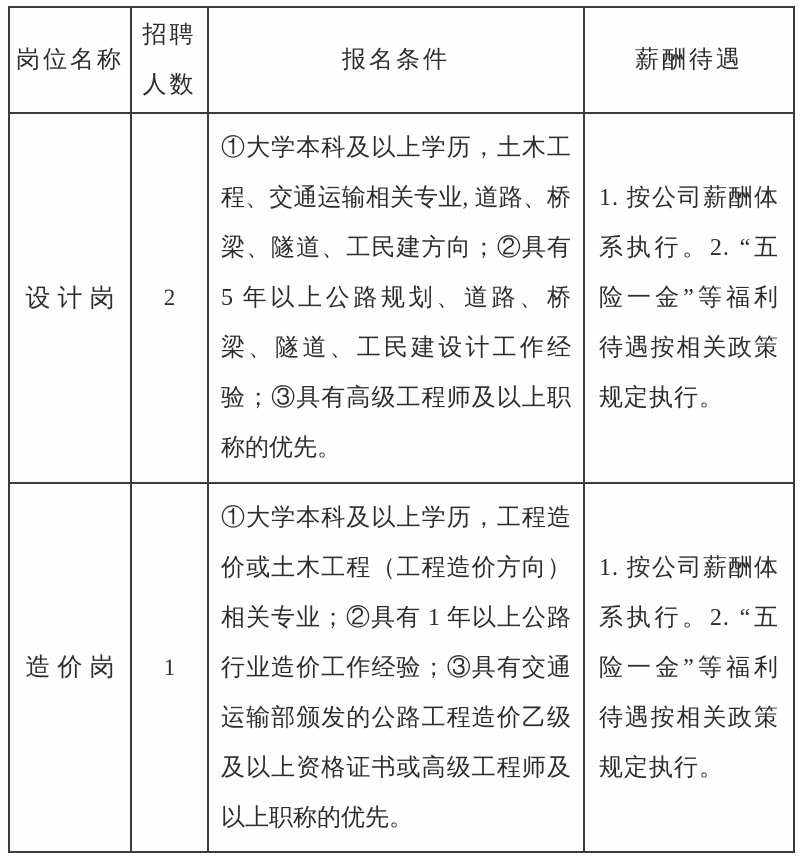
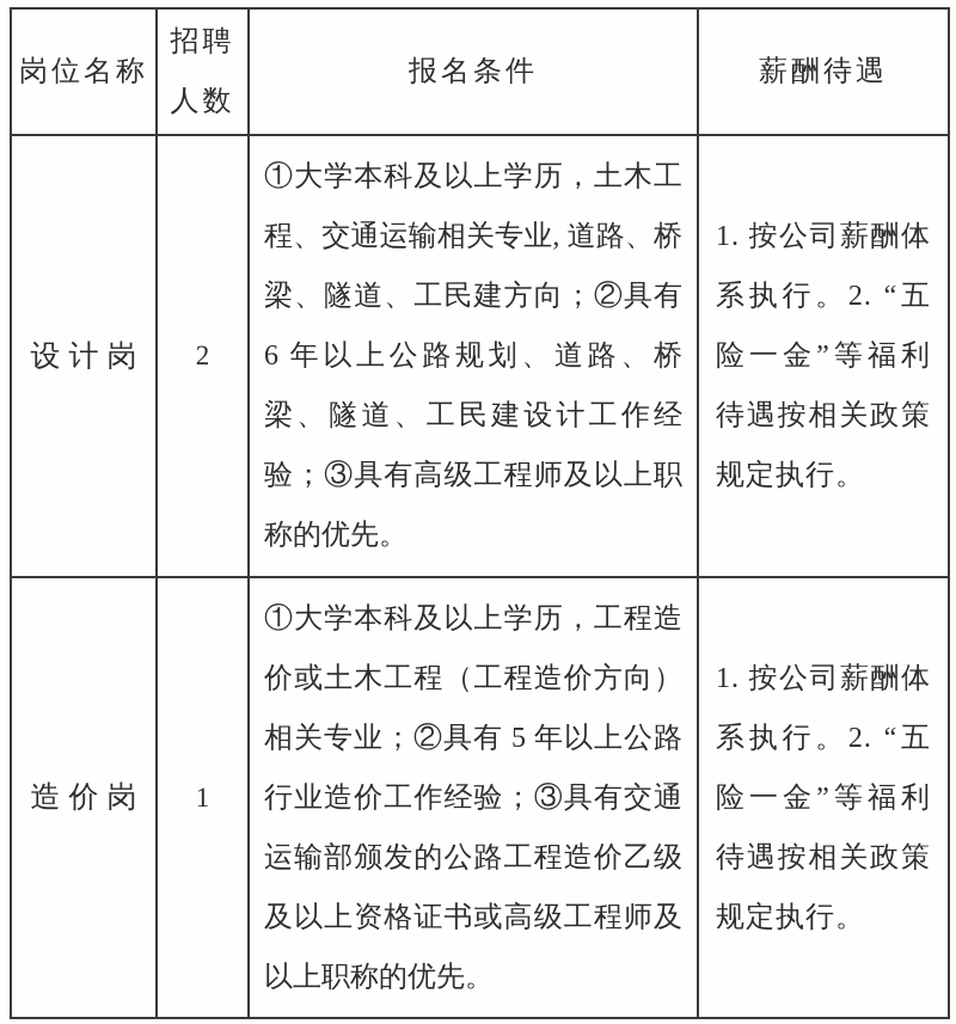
  岗位名称	招聘 人数	报名条件	薪酬待遇
- 设计岗	2	①大学本科及以上学历，土木工程、交通运输相关专业, 道路、桥梁、隧道、工民建方向；②具有 5 年以上公路规划、道路、桥梁、隧道、工民建设计工作经验；③具有高级工程师及以上职称的优先。	1. 按公司薪酬体系执行。2. “五险一金”等福利待遇按相关政策规定执行。
+ 设计岗	2	①大学本科及以上学历，土木工程、交通运输相关专业, 道路、桥梁、隧道、工民建方向；②具有 6 年以上公路规划、道路、桥梁、隧道、工民建设计工作经验；③具有高级工程师及以上职称的优先。	1. 按公司薪酬体系执行。2. “五险一金”等福利待遇按相关政策规定执行。
- 造价岗	1	①大学本科及以上学历，工程造价或土木工程（工程造价方向）相关专业；②具有 1 年以上公路行业造价工作经验；③具有交通运输部颁发的公路工程造价乙级及以上资格证书或高级工程师及以上职称的优先。	1. 按公司薪酬体系执行。2. “五险一金”等福利待遇按相关政策规定执行。
+ 造价岗	1	①大学本科及以上学历，工程造价或土木工程（工程造价方向）相关专业；②具有 5 年以上公路行业造价工作经验；③具有交通运输部颁发的公路工程造价乙级及以上资格证书或高级工程师及以上职称的优先。	1. 按公司薪酬体系执行。2. “五险一金”等福利待遇按相关政策规定执行。
